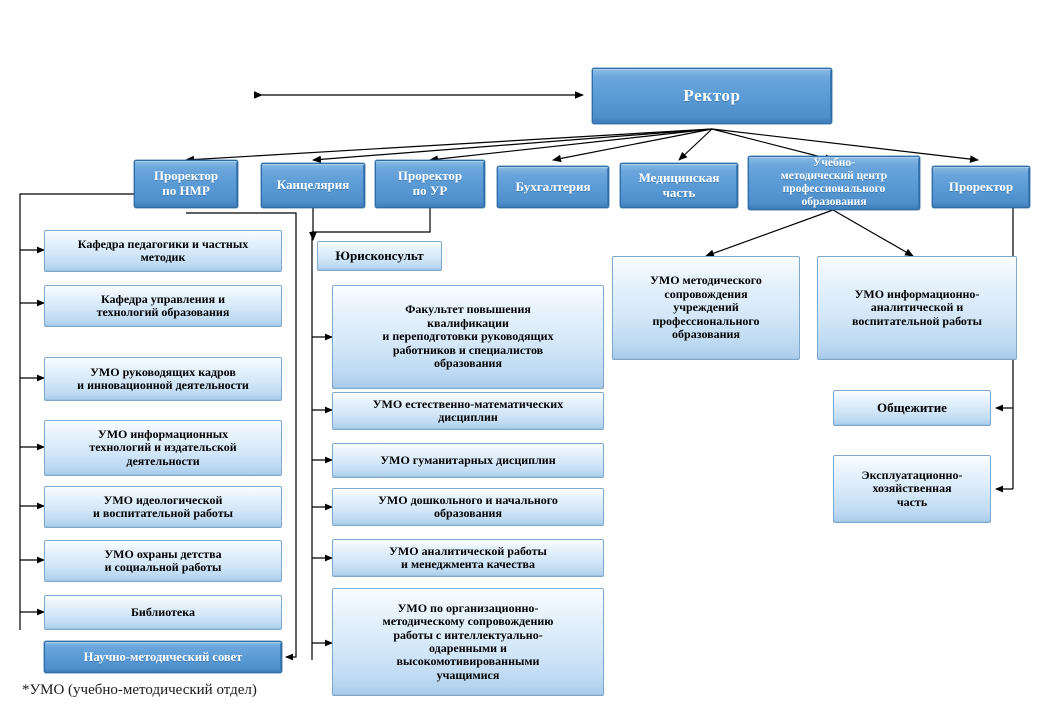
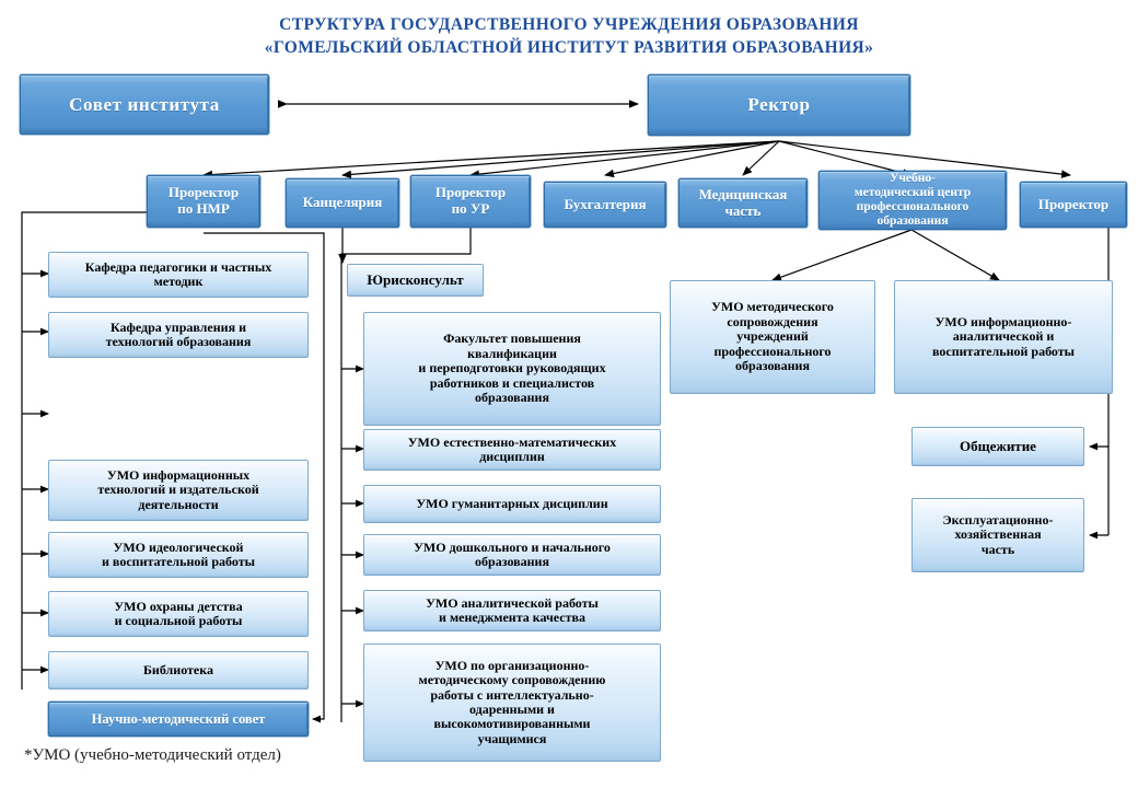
+ СТРУКТУРА ГОСУДАРСТВЕННОГО УЧРЕЖДЕНИЯ ОБРАЗОВАНИЯ
+ «ГОМЕЛЬСКИЙ ОБЛАСТНОЙ ИНСТИТУТ РАЗВИТИЯ ОБРАЗОВАНИЯ»
+ Совет института
  Ректор
  Проректор
  по НМР
  Канцелярия
  Проректор
  по УР
  Бухгалтерия
  Медицинская
  часть
  Учебно-
  методический центр
  профессионального
  образования
  Проректор
  Кафедра педагогики и частных
  методик
  Кафедра управления и
  технологий образования
- УМО руководящих кадров
- и инновационной деятельности
  УМО информационных
  технологий и издательской
  деятельности
  УМО идеологической
  и воспитательной работы
  УМО охраны детства
  и социальной работы
  Библиотека
  Научно-методический совет
  Юрисконсульт
  Факультет повышения
  квалификации
  и переподготовки руководящих
  работников и специалистов
  образования
  УМО естественно-математических
  дисциплин
  УМО гуманитарных дисциплин
  УМО дошкольного и начального
  образования
  УМО аналитической работы
  и менеджмента качества
  УМО по организационно-
  методическому сопровождению
  работы с интеллектуально-
  одаренными и
  высокомотивированными
  учащимися
  УМО методического
  сопровождения
  учреждений
  профессионального
  образования
  УМО информационно-
  аналитической и
  воспитательной работы
  Общежитие
  Эксплуатационно-
  хозяйственная
  часть
  *УМО (учебно-методический отдел)
